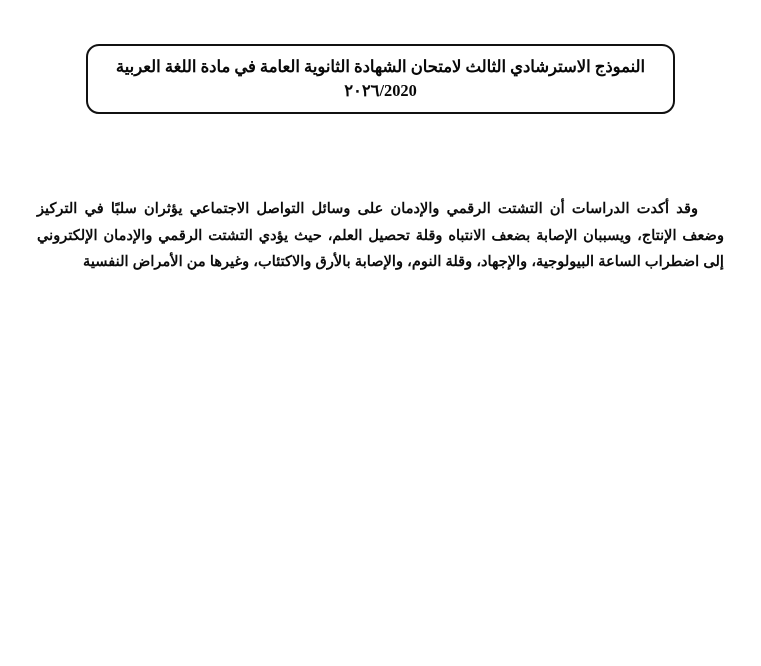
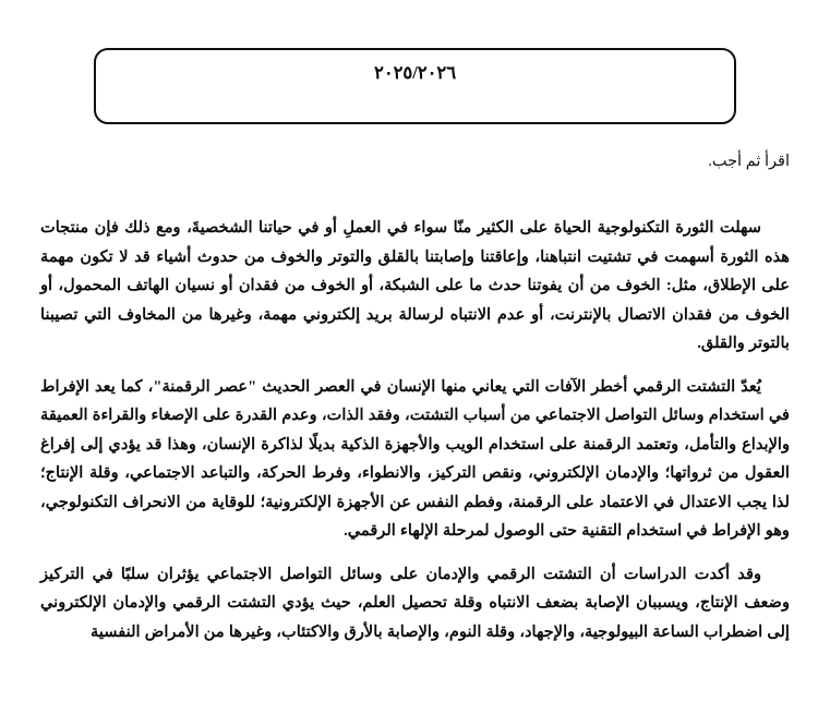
- النموذج الاسترشادي الثالث لامتحان الشهادة الثانوية العامة في مادة اللغة العربية
- 2020/٢٠٢٦
+ ٢٠٢٥/٢٠٢٦
+ اقرأ ثم أجب.
+ سهلت الثورة التكنولوجية الحياة على الكثير منّا سواء في العملِ أو في حياتنا الشخصيةَ، ومع ذلك فإن منتجات هذه الثورة أسهمت في تشتيت انتباهنا، وإعاقتنا وإصابتنا بالقلق والتوتر والخوف من حدوث أشياء قد لا تكون مهمة على الإطلاق، مثل: الخوف من أن يفوتنا حدث ما على الشبكة، أو الخوف من فقدان أو نسيان الهاتف المحمول، أو الخوف من فقدان الاتصال بالإنترنت، أو عدم الانتباه لرسالة بريد إلكتروني مهمة، وغيرها من المخاوف التي تصيبنا بالتوتر والقلق.
+ يُعدّ التشتت الرقمي أخطر الآفات التي يعاني منها الإنسان في العصر الحديث "عصر الرقمنة"، كما يعد الإفراط في استخدام وسائل التواصل الاجتماعي من أسباب التشتت، وفقد الذات، وعدم القدرة على الإصغاء والقراءة العميقة والإبداع والتأمل، وتعتمد الرقمنة على استخدام الويب والأجهزة الذكية بديلًا لذاكرة الإنسان، وهذا قد يؤدي إلى إفراغ العقول من ثرواتها؛ والإدمان الإلكتروني، ونقص التركيز، والانطواء، وفرط الحركة، والتباعد الاجتماعي، وقلة الإنتاج؛ لذا يجب الاعتدال في الاعتماد على الرقمنة، وفطم النفس عن الأجهزة الإلكترونية؛ للوقاية من الانحراف التكنولوجي، وهو الإفراط في استخدام التقنية حتى الوصول لمرحلة الإلهاء الرقمي.
  وقد أكدت الدراسات أن التشتت الرقمي والإدمان على وسائل التواصل الاجتماعي يؤثران سلبًا في التركيز وضعف الإنتاج، ويسببان الإصابة بضعف الانتباه وقلة تحصيل العلم، حيث يؤدي التشتت الرقمي والإدمان الإلكتروني إلى اضطراب الساعة البيولوجية، والإجهاد، وقلة النوم، والإصابة بالأرق والاكتئاب، وغيرها من الأمراض النفسية
